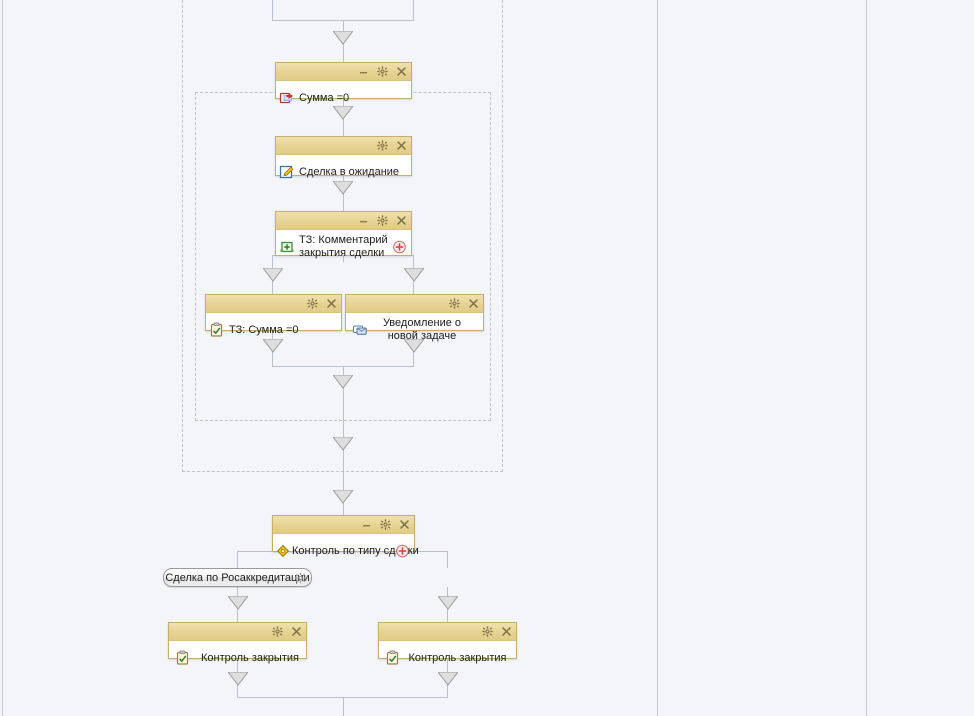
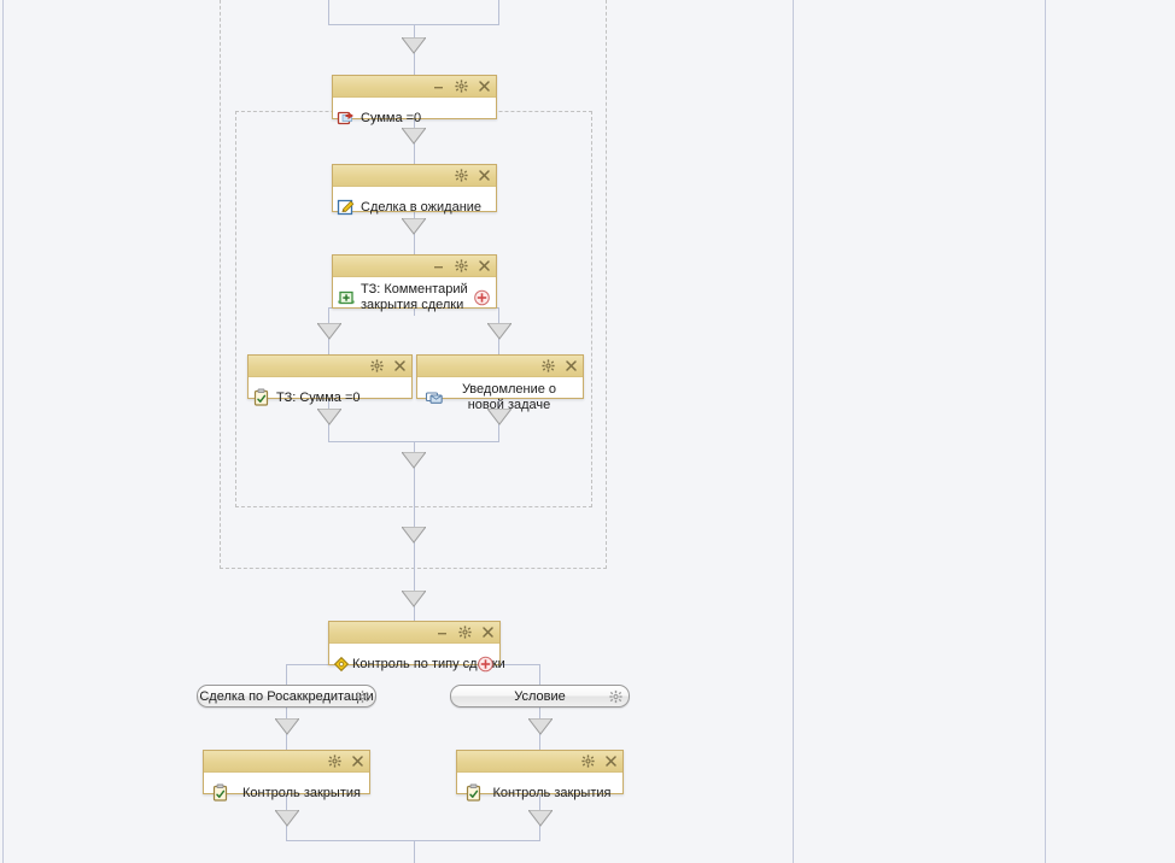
  Сумма =0
  Сделка в ожидание
  ТЗ: Комментарий закрытия сделки
  ТЗ: Сумма =0
  Уведомление о новой задаче
  Контроль по типу сдки
  Сделка по Росаккредитаци
+ Условие
  Контроль закрытия
  Контроль закрытия
